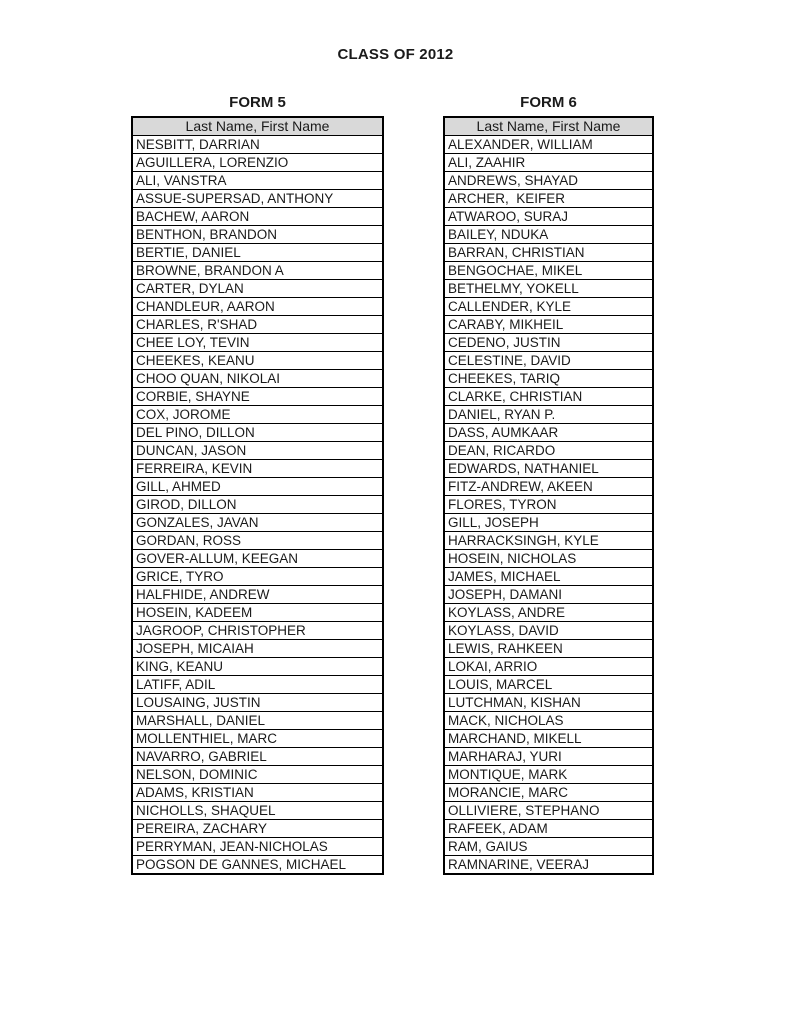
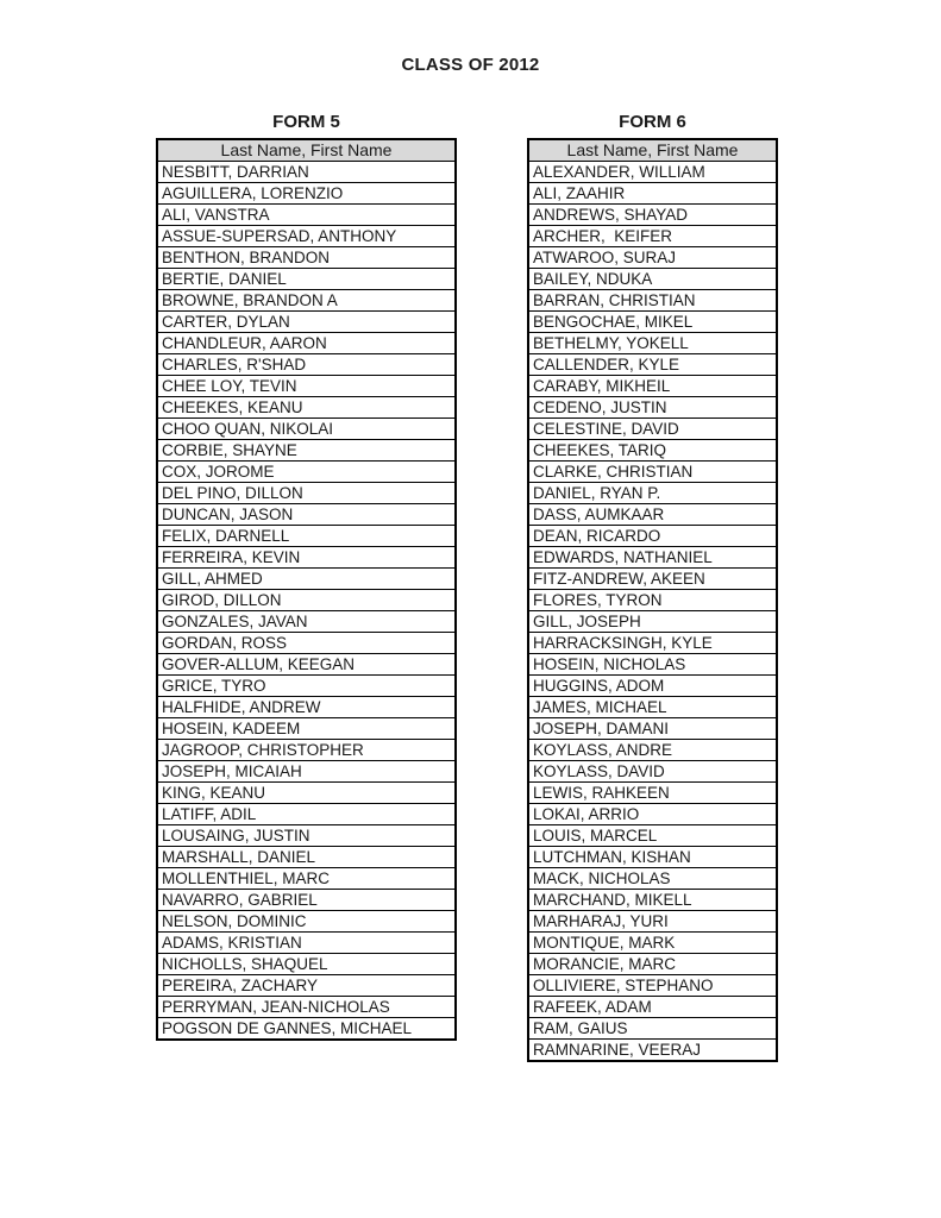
  CLASS OF 2012
  FORM 5
  Last Name, First Name
  NESBITT, DARRIAN
  AGUILLERA, LORENZIO
  ALI, VANSTRA
  ASSUE-SUPERSAD, ANTHONY
- BACHEW, AARON
  BENTHON, BRANDON
  BERTIE, DANIEL
  BROWNE, BRANDON A
  CARTER, DYLAN
  CHANDLEUR, AARON
  CHARLES, R'SHAD
  CHEE LOY, TEVIN
  CHEEKES, KEANU
  CHOO QUAN, NIKOLAI
  CORBIE, SHAYNE
  COX, JOROME
  DEL PINO, DILLON
  DUNCAN, JASON
+ FELIX, DARNELL
  FERREIRA, KEVIN
  GILL, AHMED
  GIROD, DILLON
  GONZALES, JAVAN
  GORDAN, ROSS
  GOVER-ALLUM, KEEGAN
  GRICE, TYRO
  HALFHIDE, ANDREW
  HOSEIN, KADEEM
  JAGROOP, CHRISTOPHER
  JOSEPH, MICAIAH
  KING, KEANU
  LATIFF, ADIL
  LOUSAING, JUSTIN
  MARSHALL, DANIEL
  MOLLENTHIEL, MARC
  NAVARRO, GABRIEL
  NELSON, DOMINIC
  ADAMS, KRISTIAN
  NICHOLLS, SHAQUEL
  PEREIRA, ZACHARY
  PERRYMAN, JEAN-NICHOLAS
  POGSON DE GANNES, MICHAEL
  FORM 6
  Last Name, First Name
  ALEXANDER, WILLIAM
  ALI, ZAAHIR
  ANDREWS, SHAYAD
  ARCHER, KEIFER
  ATWAROO, SURAJ
  BAILEY, NDUKA
  BARRAN, CHRISTIAN
  BENGOCHAE, MIKEL
  BETHELMY, YOKELL
  CALLENDER, KYLE
  CARABY, MIKHEIL
  CEDENO, JUSTIN
  CELESTINE, DAVID
  CHEEKES, TARIQ
  CLARKE, CHRISTIAN
  DANIEL, RYAN P.
  DASS, AUMKAAR
  DEAN, RICARDO
  EDWARDS, NATHANIEL
  FITZ-ANDREW, AKEEN
  FLORES, TYRON
  GILL, JOSEPH
  HARRACKSINGH, KYLE
  HOSEIN, NICHOLAS
+ HUGGINS, ADOM
  JAMES, MICHAEL
  JOSEPH, DAMANI
  KOYLASS, ANDRE
  KOYLASS, DAVID
  LEWIS, RAHKEEN
  LOKAI, ARRIO
  LOUIS, MARCEL
  LUTCHMAN, KISHAN
  MACK, NICHOLAS
  MARCHAND, MIKELL
  MARHARAJ, YURI
  MONTIQUE, MARK
  MORANCIE, MARC
  OLLIVIERE, STEPHANO
  RAFEEK, ADAM
  RAM, GAIUS
  RAMNARINE, VEERAJ
